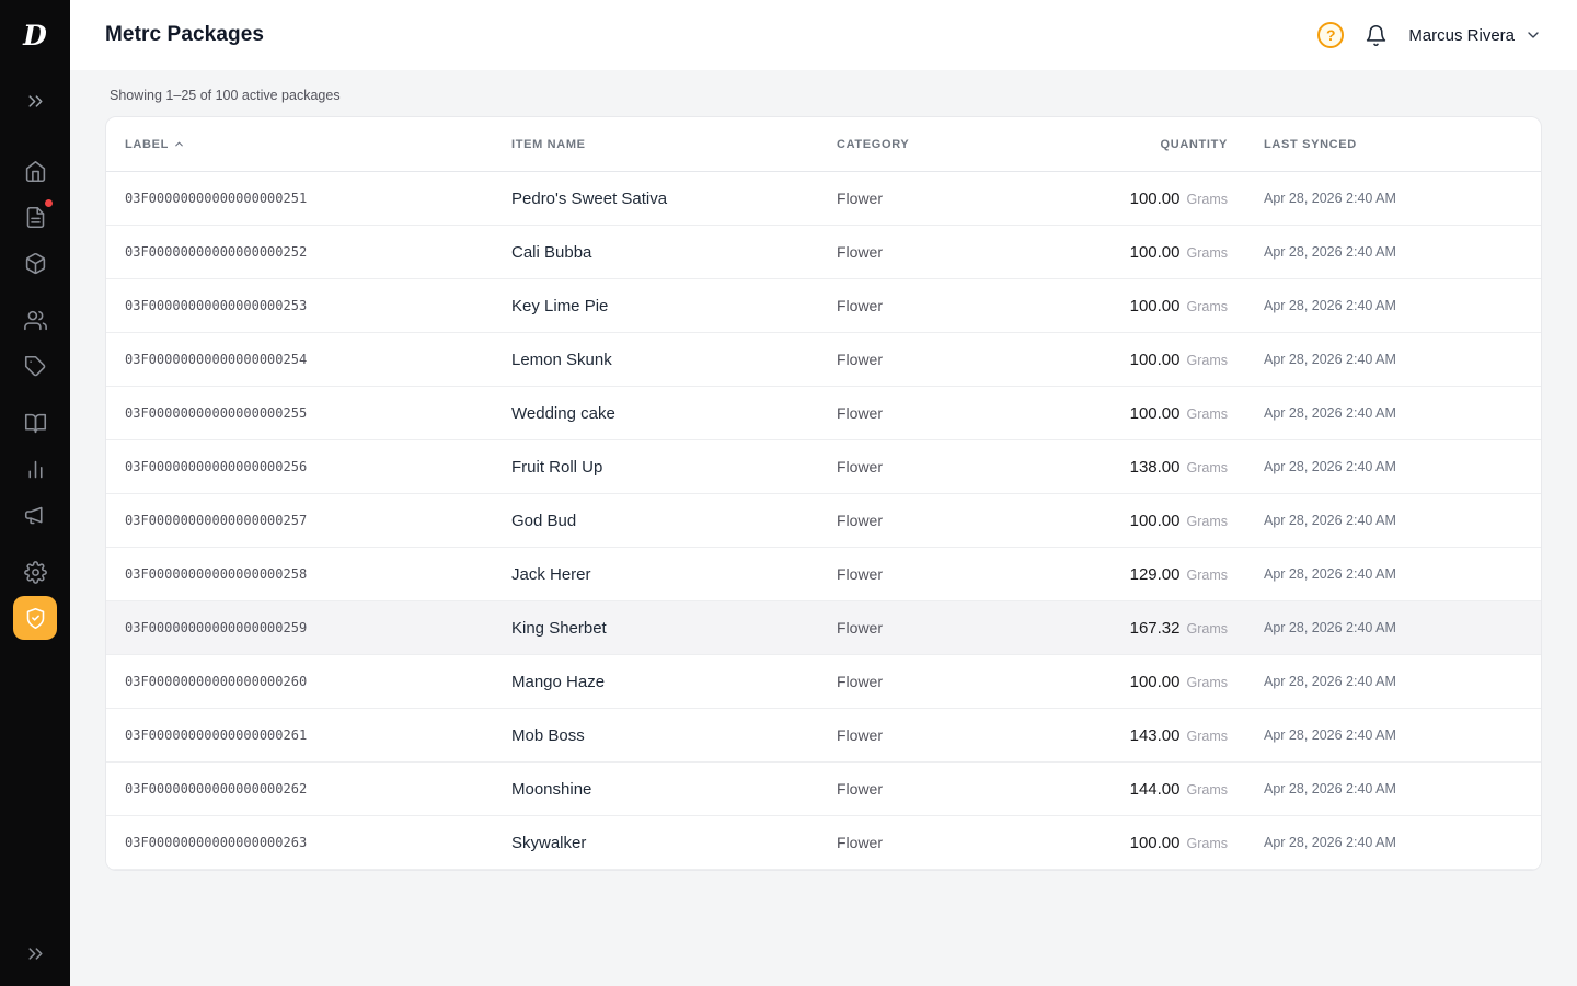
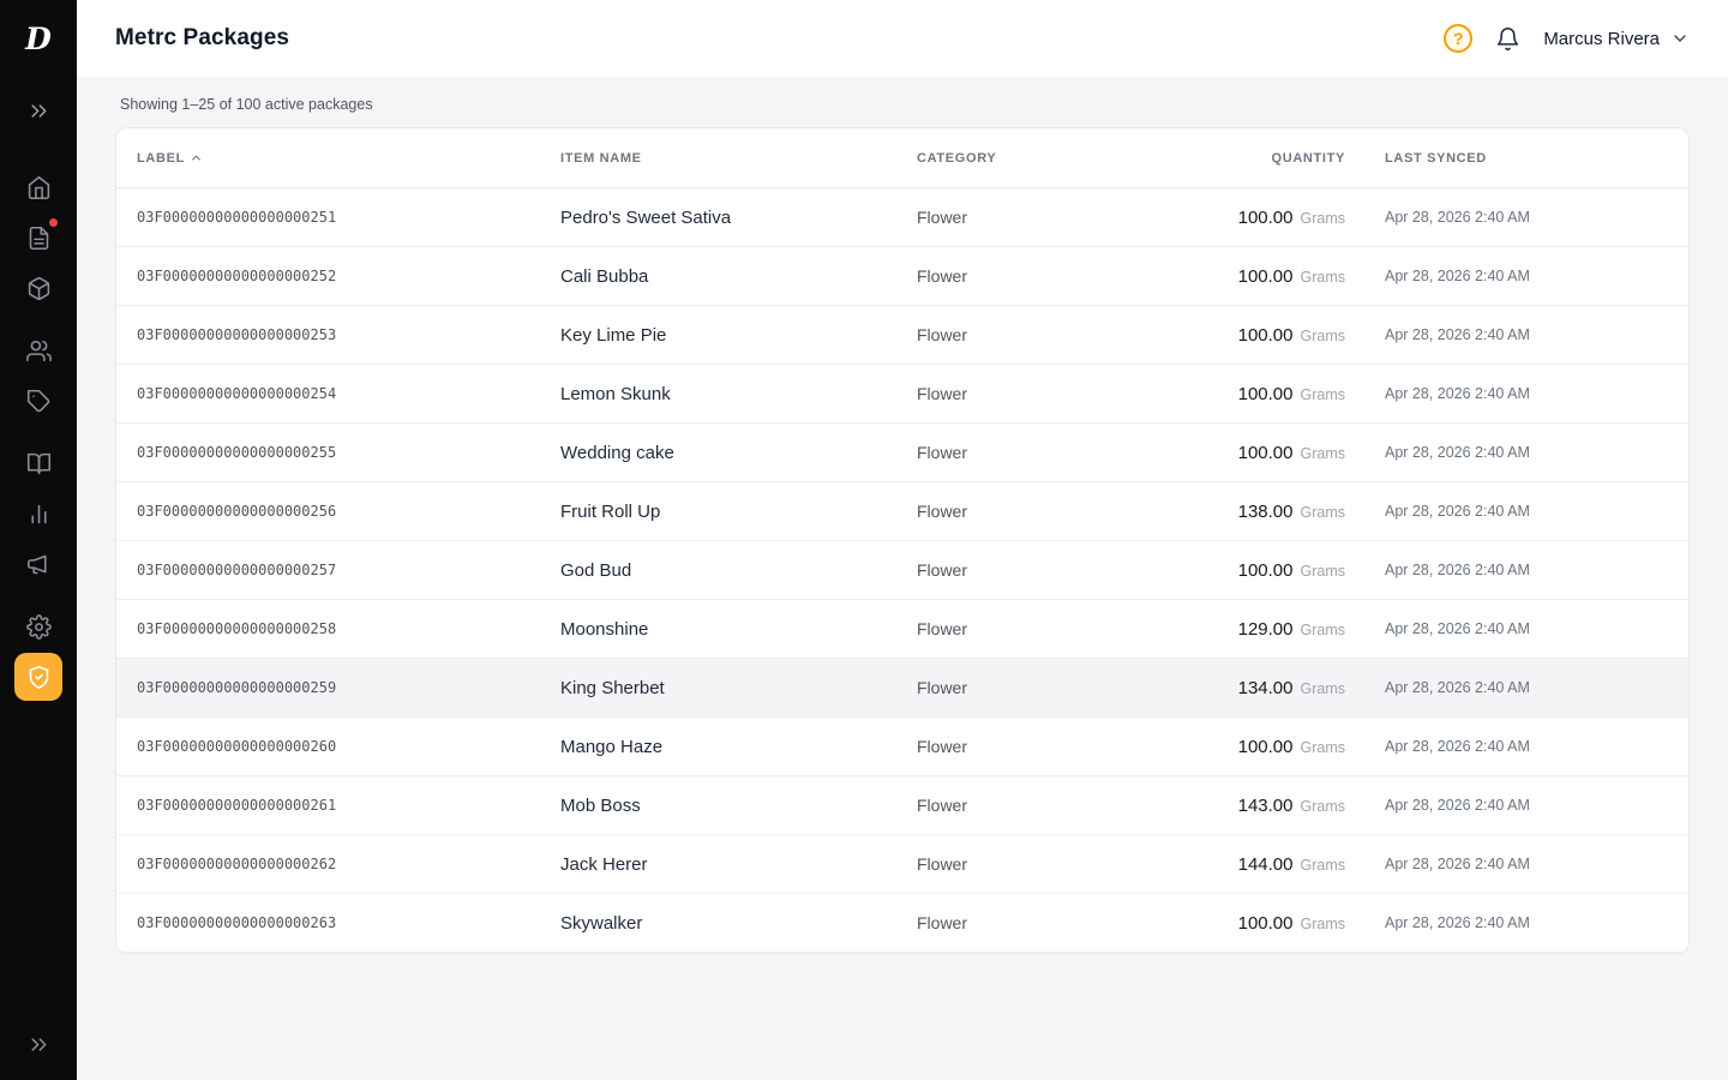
  D
  Metrc Packages
  ?
  Marcus Rivera
  Showing 1–25 of 100 active packages
  LABEL
  ITEM NAME
  CATEGORY
  QUANTITY
  LAST SYNCED
  03F00000000000000000251
  Pedro's Sweet Sativa
  Flower
  100.00
  Grams
  Apr 28, 2026 2:40 AM
  03F00000000000000000252
  Cali Bubba
  Flower
  100.00
  Grams
  Apr 28, 2026 2:40 AM
  03F00000000000000000253
  Key Lime Pie
  Flower
  100.00
  Grams
  Apr 28, 2026 2:40 AM
  03F00000000000000000254
  Lemon Skunk
  Flower
  100.00
  Grams
  Apr 28, 2026 2:40 AM
  03F00000000000000000255
  Wedding cake
  Flower
  100.00
  Grams
  Apr 28, 2026 2:40 AM
  03F00000000000000000256
  Fruit Roll Up
  Flower
  138.00
  Grams
  Apr 28, 2026 2:40 AM
  03F00000000000000000257
  God Bud
  Flower
  100.00
  Grams
  Apr 28, 2026 2:40 AM
  03F00000000000000000258
- Jack Herer
+ Moonshine
  Flower
  129.00
  Grams
  Apr 28, 2026 2:40 AM
  03F00000000000000000259
  King Sherbet
  Flower
- 167.32
+ 134.00
  Grams
  Apr 28, 2026 2:40 AM
  03F00000000000000000260
  Mango Haze
  Flower
  100.00
  Grams
  Apr 28, 2026 2:40 AM
  03F00000000000000000261
  Mob Boss
  Flower
  143.00
  Grams
  Apr 28, 2026 2:40 AM
  03F00000000000000000262
- Moonshine
+ Jack Herer
  Flower
  144.00
  Grams
  Apr 28, 2026 2:40 AM
  03F00000000000000000263
  Skywalker
  Flower
  100.00
  Grams
  Apr 28, 2026 2:40 AM
